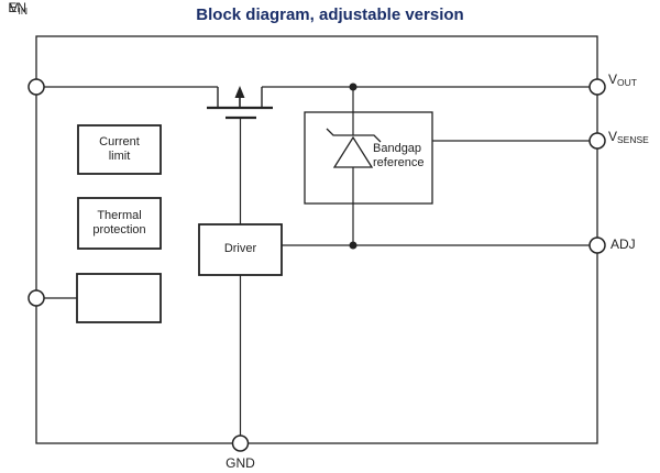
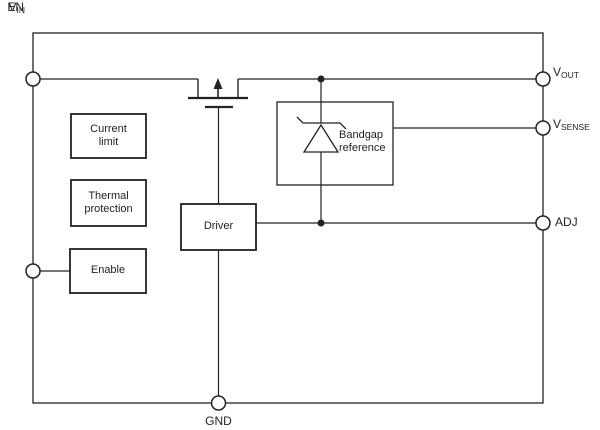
- Block diagram, adjustable version
  VIN
  EN
  VOUT
  VSENSE
  ADJ
  GND
  Current
  limit
  Thermal
  protection
+ Enable
  Driver
  Bandgap
  reference
